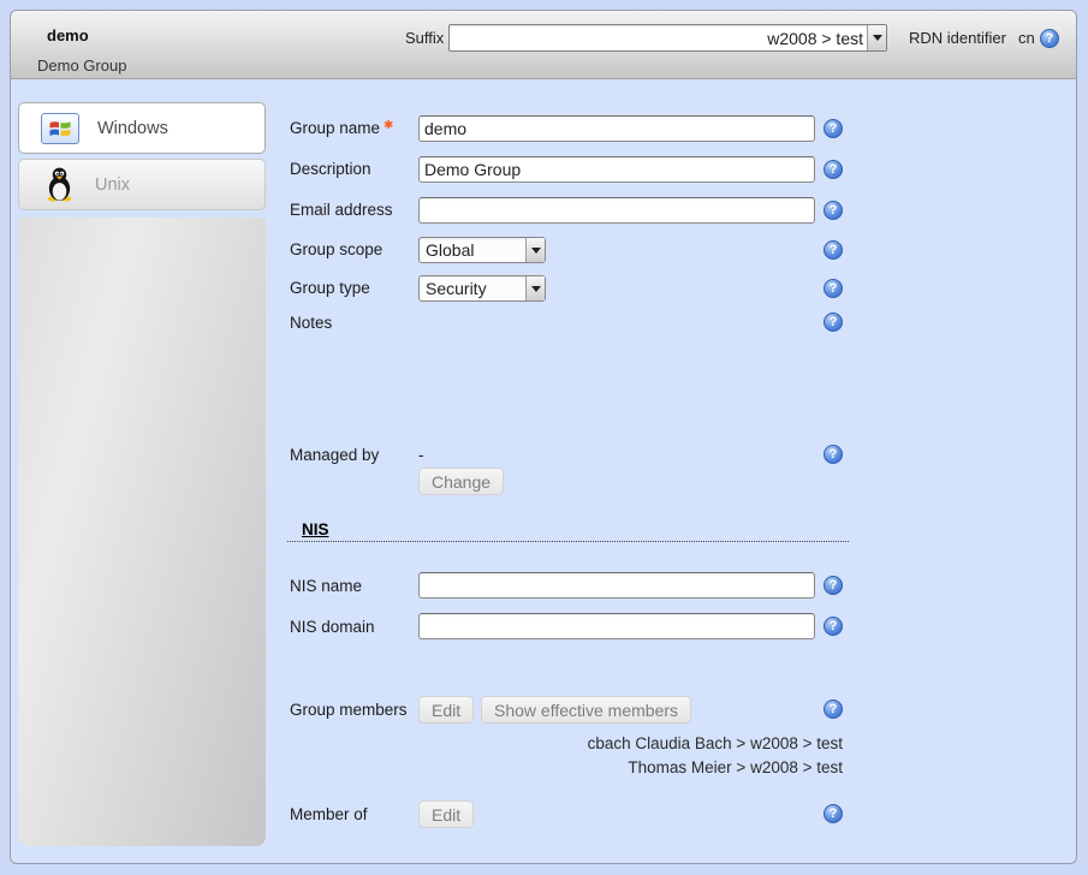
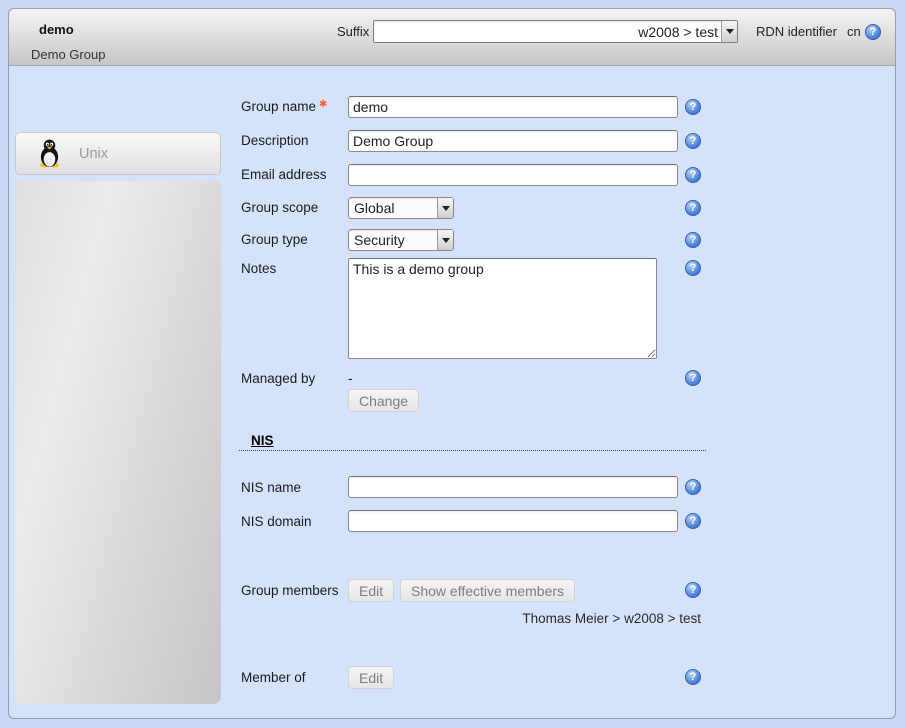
  demo
  Demo Group
  Suffix
  w2008 > test
  RDN identifier
  cn
- Windows
  Unix
  Group name ✱
  demo
  Description
  Demo Group
  Email address
  Group scope
  Global
  Group type
  Security
  Notes
+ This is a demo group
  Managed by
  -
  Change
  NIS
  NIS name
  NIS domain
  Group members
  Edit
  Show effective members
- cbach Claudia Bach > w2008 > test
  Thomas Meier > w2008 > test
  Member of
  Edit
